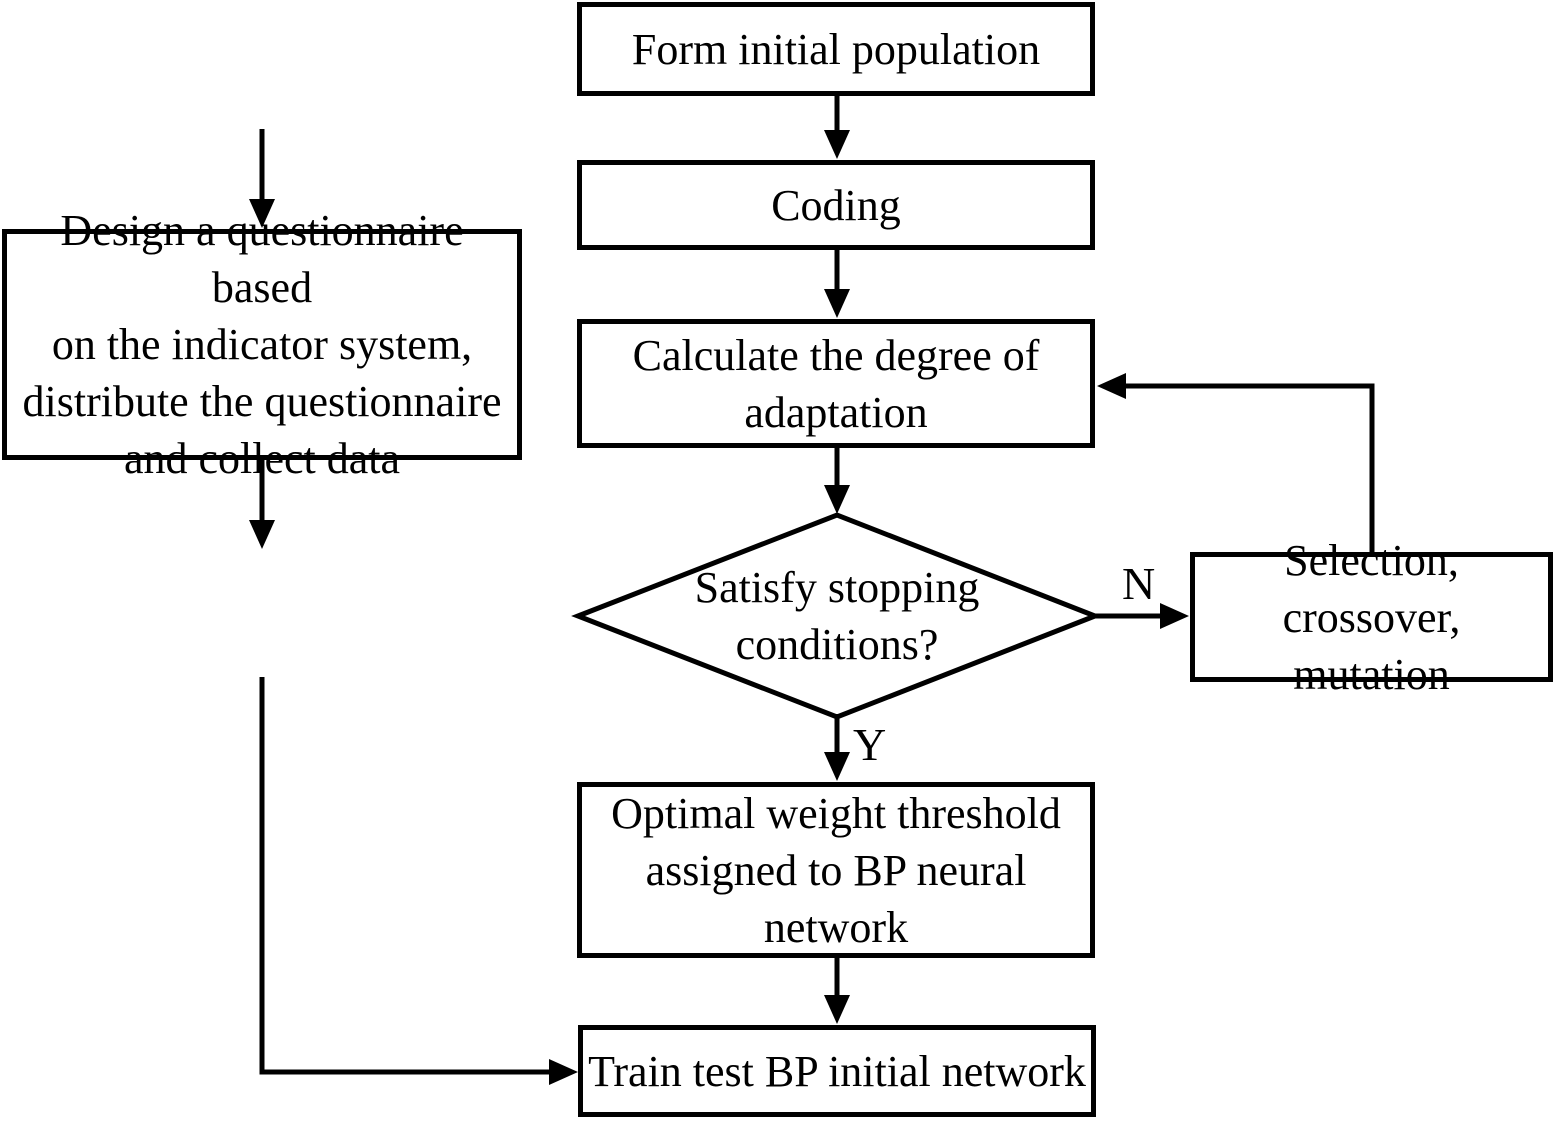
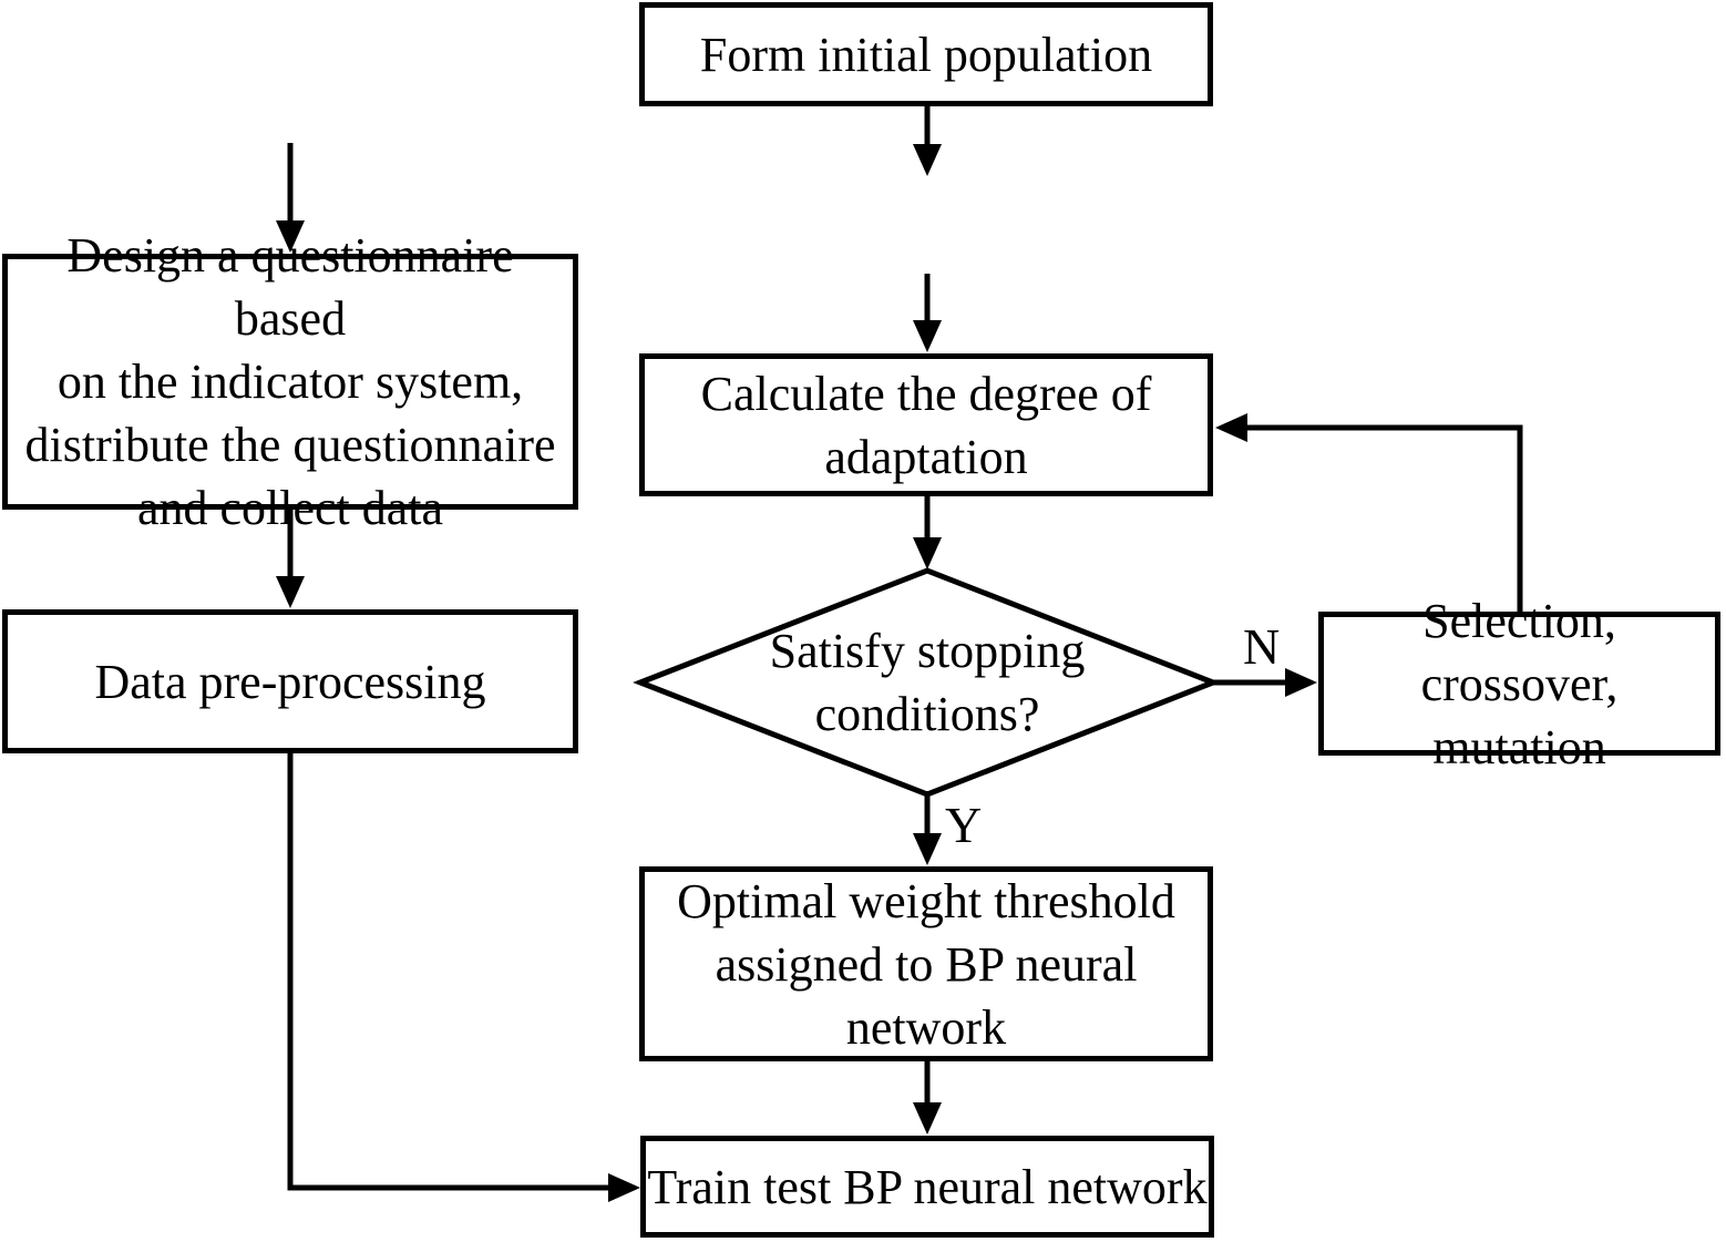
  Design a questionnaire based
  on the indicator system,
  distribute the questionnaire
  and collect data
+ Data pre-processing
  Form initial population
- Coding
  Calculate the degree of
  adaptation
  Satisfy stopping
  conditions?
  Selection, crossover,
  mutation
  Optimal weight threshold
  assigned to BP neural
  network
- Train test BP initial network
+ Train test BP neural network
  N
  Y
